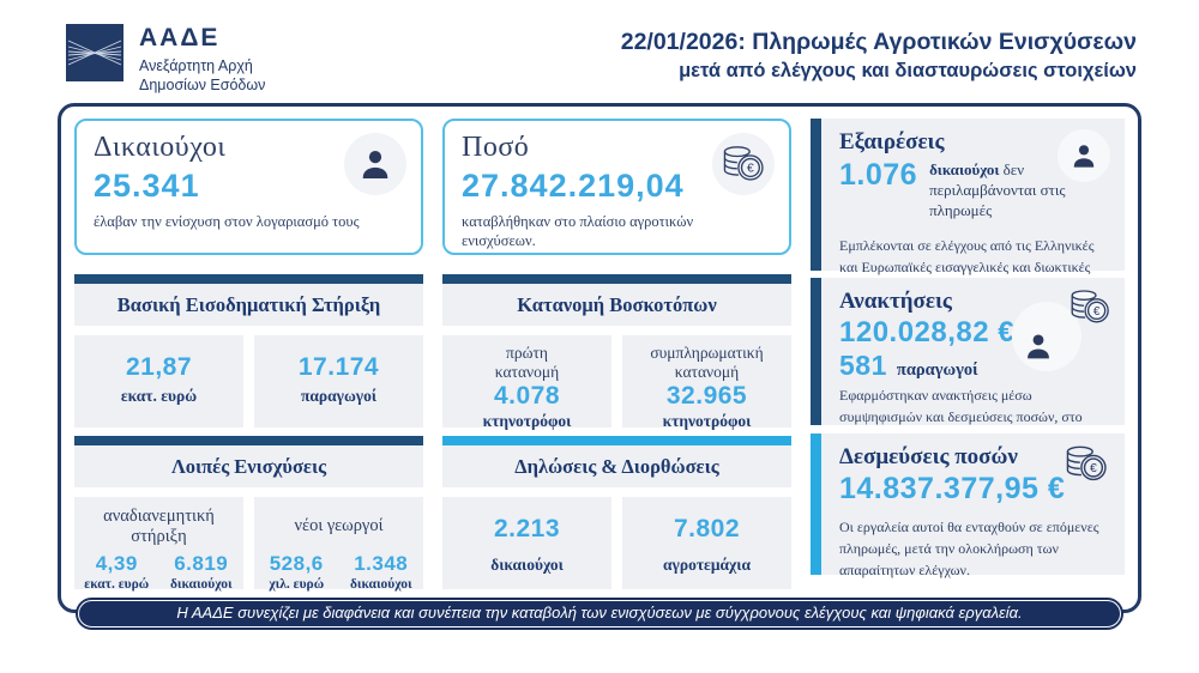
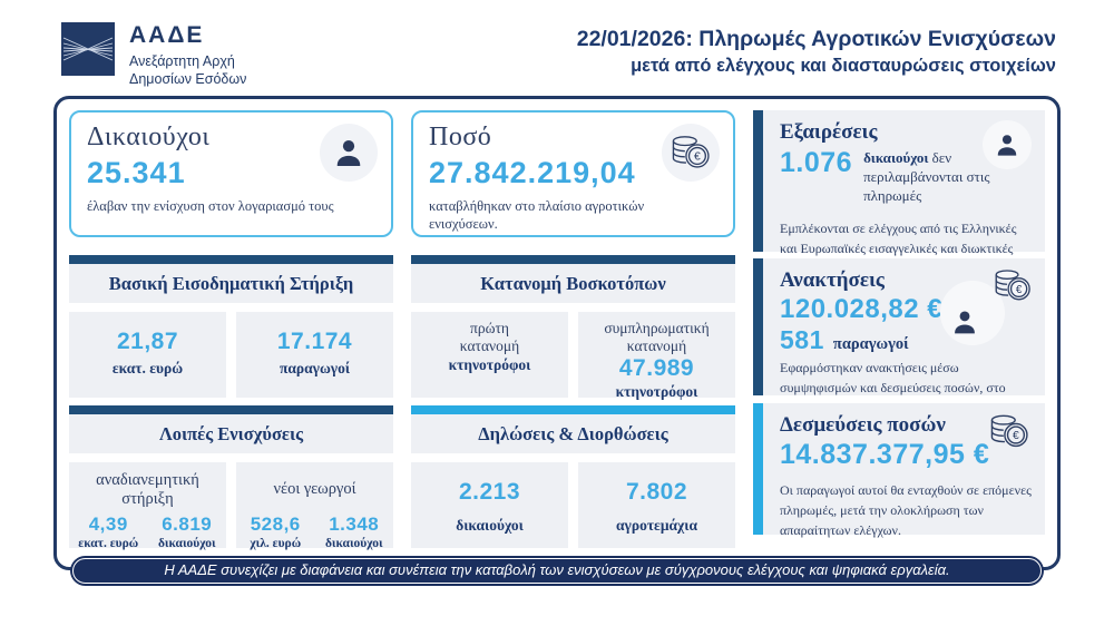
  ΑΑΔΕ
  Ανεξάρτητη Αρχή
  Δημοσίων Εσόδων
  22/01/2026: Πληρωμές Αγροτικών Ενισχύσεων
  μετά από ελέγχους και διασταυρώσεις στοιχείων
  Δικαιούχοι
  25.341
  έλαβαν την ενίσχυση στον λογαριασμό τους
  Βασική Εισοδηματική Στήριξη
  21,87
  εκατ. ευρώ
  17.174
  παραγωγοί
  Λοιπές Ενισχύσεις
  αναδιανεμητική
  στήριξη
  4,39
  εκατ. ευρώ
  6.819
  δικαιούχοι
  νέοι γεωργοί
  528,6
  χιλ. ευρώ
  1.348
  δικαιούχοι
  Ποσό
  27.842.219,04
  καταβλήθηκαν στο πλαίσιο αγροτικών ενισχύσεων.
  €
  Κατανομή Βοσκοτόπων
  πρώτη
  κατανομή
- 4.078
  κτηνοτρόφοι
  συμπληρωματική
  κατανομή
- 32.965
+ 47.989
  κτηνοτρόφοι
  Δηλώσεις & Διορθώσεις
  2.213
  δικαιούχοι
  7.802
  αγροτεμάχια
  Εξαιρέσεις
  1.076
  δικαιούχοι δεν περιλαμβάνονται στις πληρωμές
  Εμπλέκονται σε ελέγχους από τις Ελληνικές και Ευρωπαϊκές εισαγγελικές και διωκτικές
  Ανακτήσεις
  120.028,82 €
  581
  παραγωγοί
  €
  Δεσμεύσεις ποσών
  14.837.377,95 €
- Οι εργαλεία αυτοί θα ενταχθούν σε επόμενες πληρωμές, μετά την ολοκλήρωση των απαραίτητων ελέγχων.
+ Οι παραγωγοί αυτοί θα ενταχθούν σε επόμενες πληρωμές, μετά την ολοκλήρωση των απαραίτητων ελέγχων.
  €
  Η ΑΑΔΕ συνεχίζει με διαφάνεια και συνέπεια την καταβολή των ενισχύσεων με σύγχρονους ελέγχους και ψηφιακά εργαλεία.
